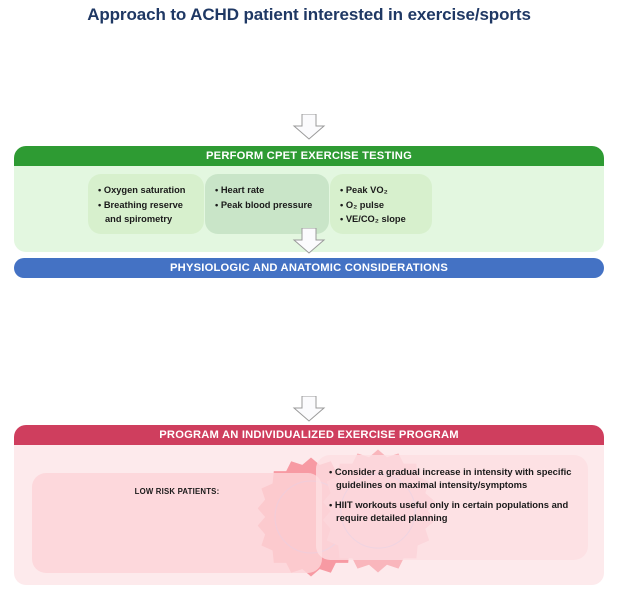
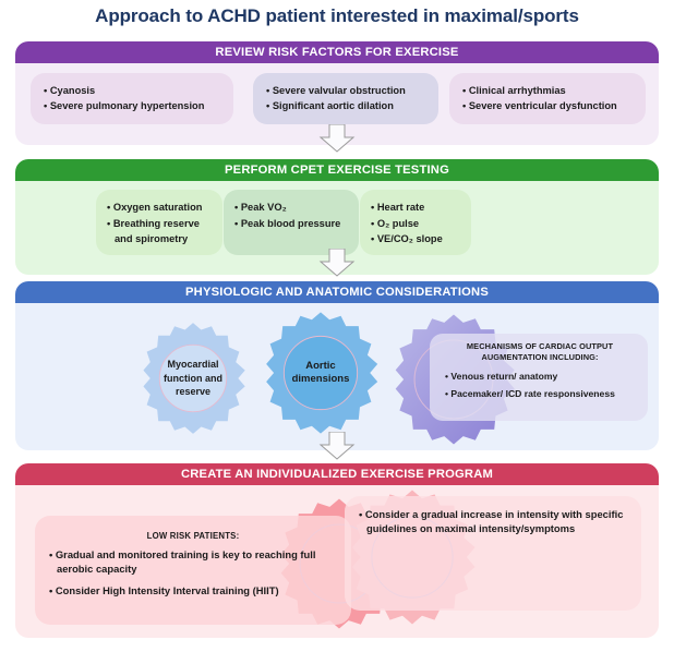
- Approach to ACHD patient interested in exercise/sports
+ Approach to ACHD patient interested in maximal/sports
+ REVIEW RISK FACTORS FOR EXERCISE
+ Cyanosis
+ Severe pulmonary hypertension
+ Severe valvular obstruction
+ Significant aortic dilation
+ Clinical arrhythmias
+ Severe ventricular dysfunction
  PERFORM CPET EXERCISE TESTING
  Oxygen saturation
  Breathing reserve and spirometry
- Heart rate
+ Peak VO₂
  Peak blood pressure
- Peak VO₂
+ Heart rate
  O₂ pulse
  VE/CO₂ slope
  PHYSIOLOGIC AND ANATOMIC CONSIDERATIONS
+ Myocardial
+ function and
+ reserve
+ Aortic
+ dimensions
+ MECHANISMS OF CARDIAC OUTPUT AUGMENTATION INCLUDING:
+ Venous return/ anatomy
+ Pacemaker/ ICD rate responsiveness
- PROGRAM AN INDIVIDUALIZED EXERCISE PROGRAM
+ CREATE AN INDIVIDUALIZED EXERCISE PROGRAM
  LOW RISK PATIENTS:
+ Gradual and monitored training is key to reaching full aerobic capacity
+ Consider High Intensity Interval training (HIIT)
  Consider a gradual increase in intensity with specific guidelines on maximal intensity/symptoms
- HIIT workouts useful only in certain populations and require detailed planning
